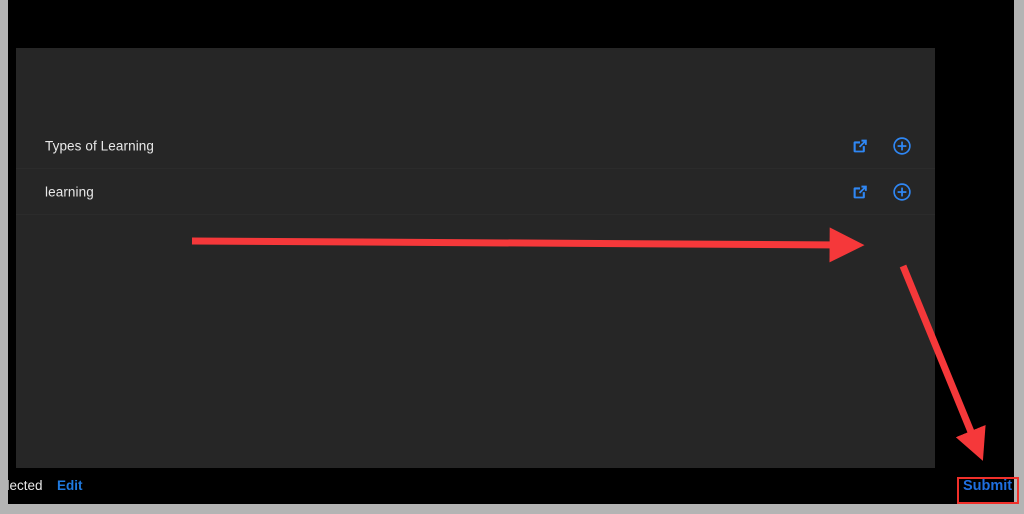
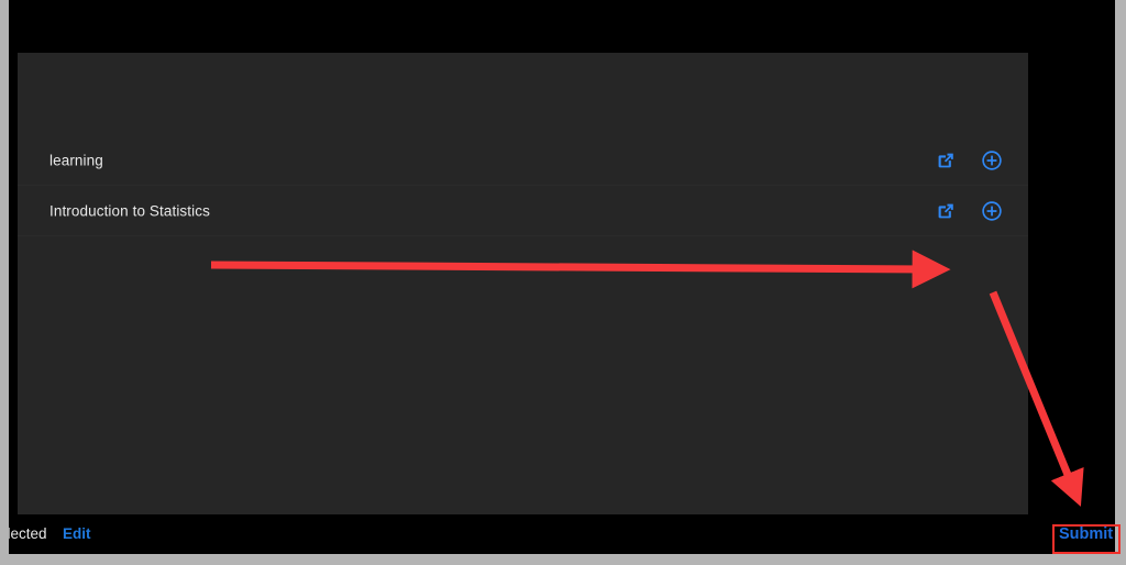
- Types of Learning
  learning
+ Introduction to Statistics
  lected
  Edit
  Submit
